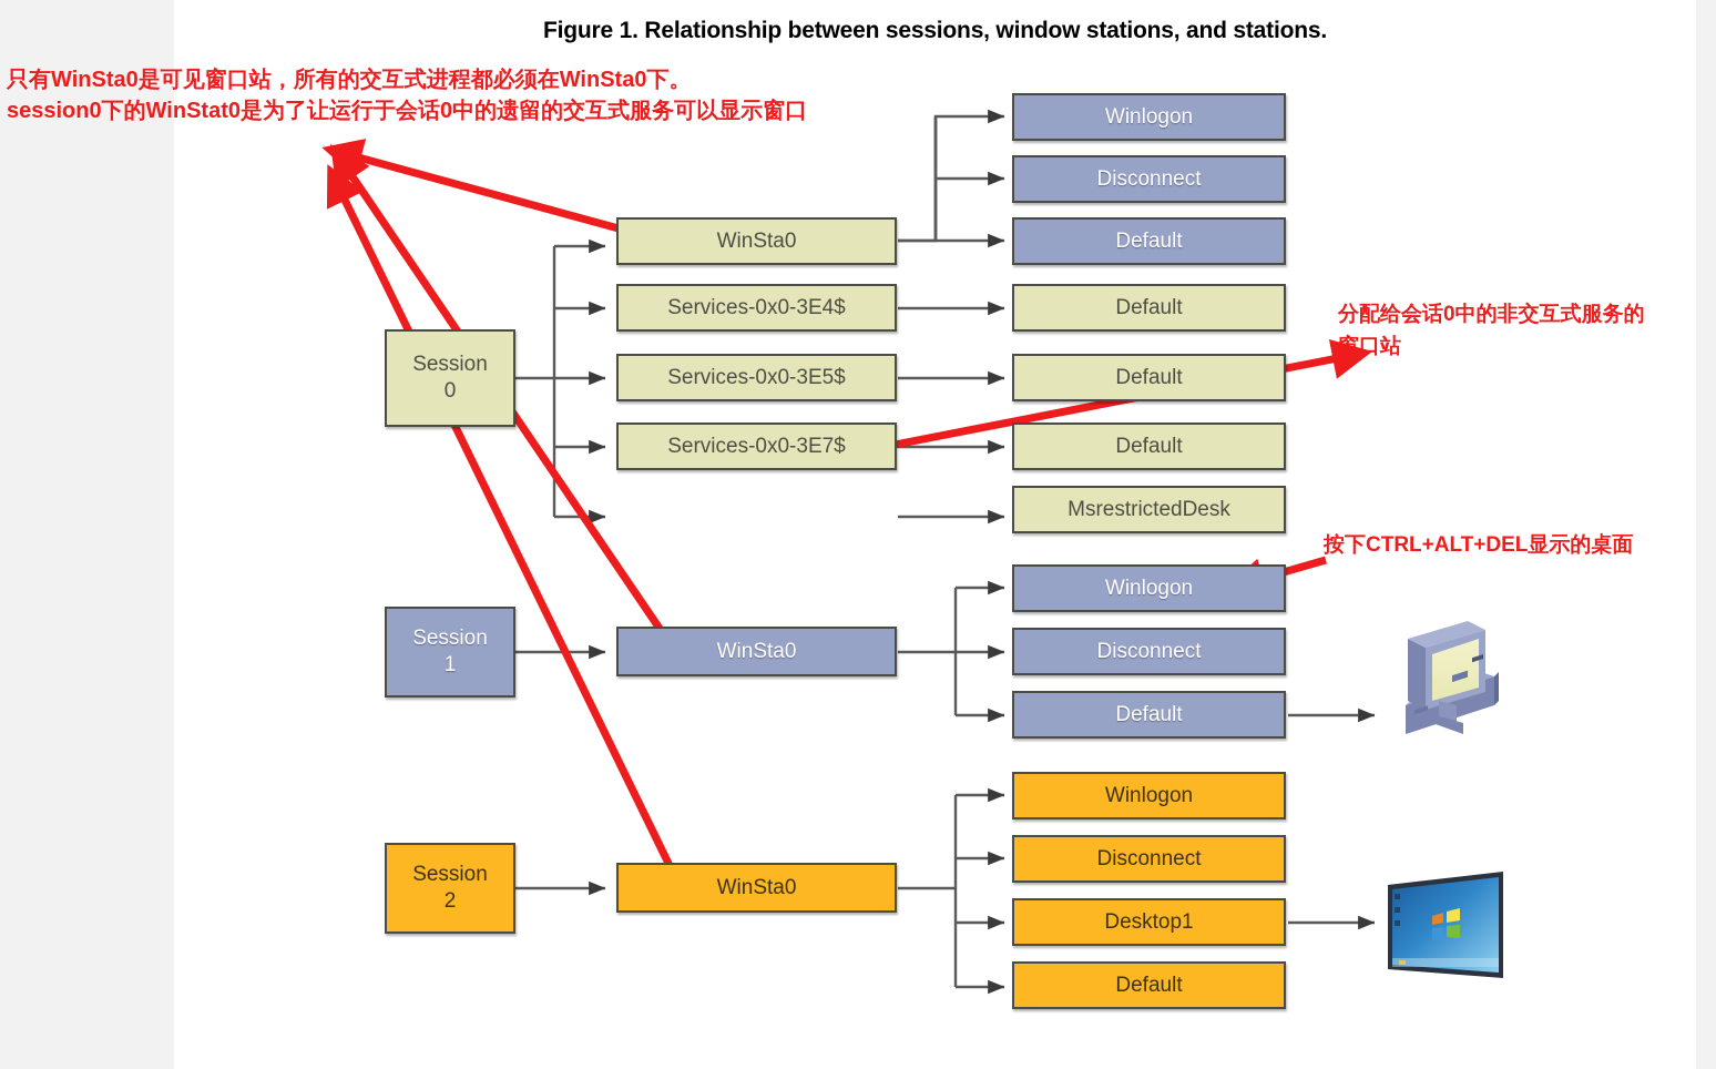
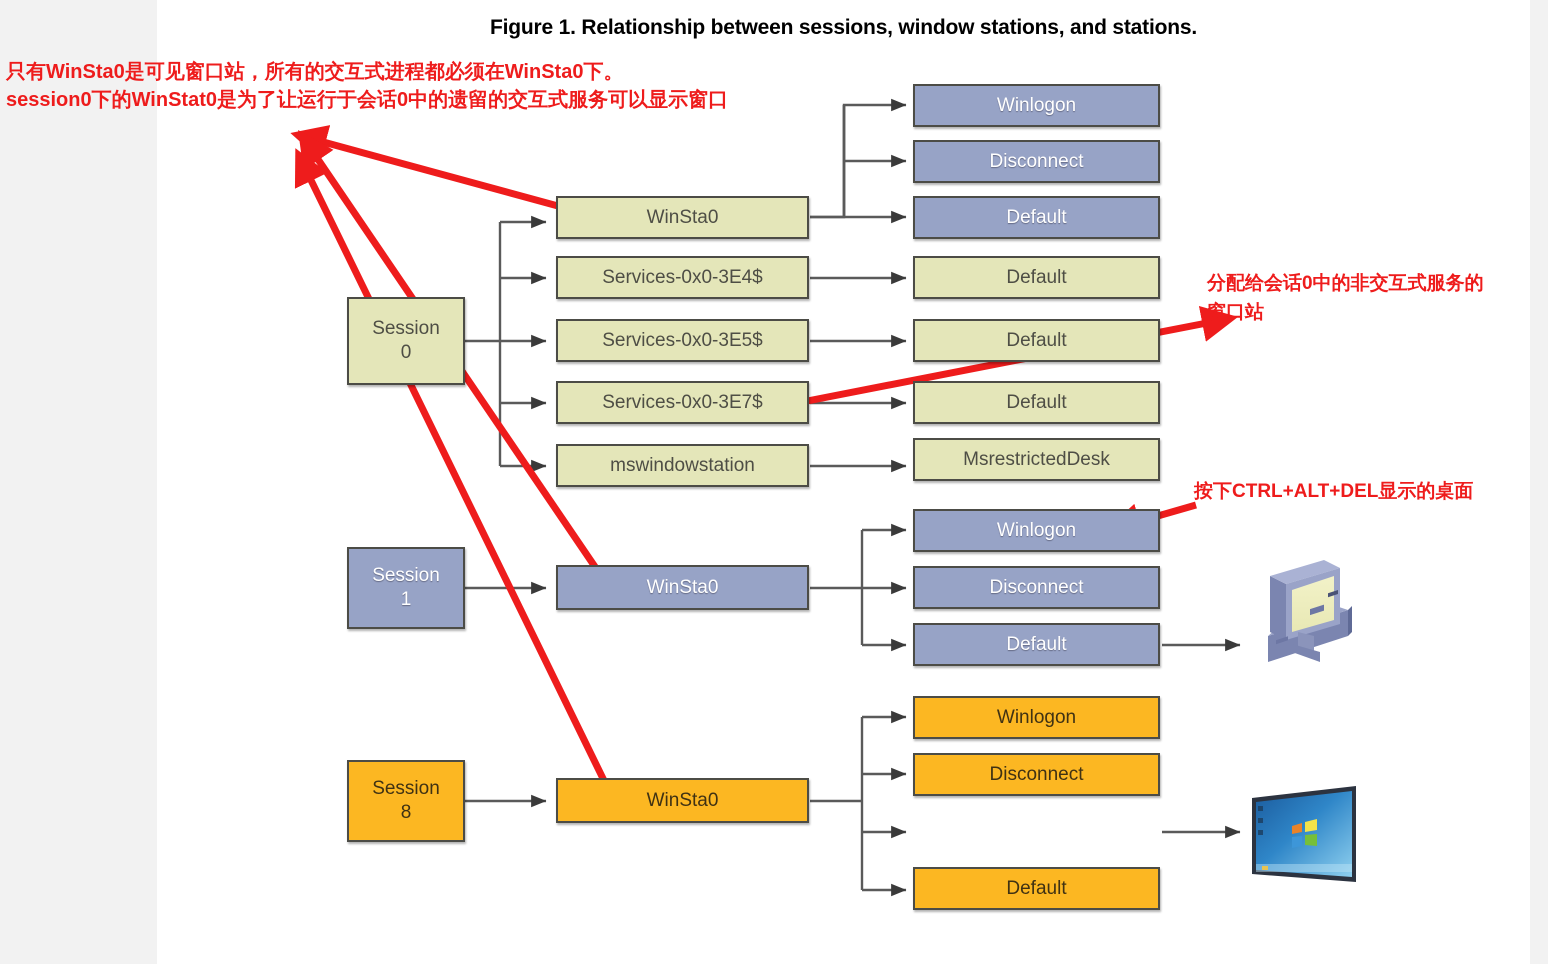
  Figure 1. Relationship between sessions, window stations, and stations.
  只有WinSta0是可见窗口站，所有的交互式进程都必须在WinSta0下。
  session0下的WinStat0是为了让运行于会话0中的遗留的交互式服务可以显示窗口
  分配给会话0中的非交互式服务的窗口站
  按下CTRL+ALT+DEL显示的桌面
  Session
  0
  WinSta0
  Services-0x0-3E4$
  Services-0x0-3E5$
  Services-0x0-3E7$
+ mswindowstation
  Winlogon
  Disconnect
  Default
  Default
  Default
  Default
  MsrestrictedDesk
  Session
  1
  WinSta0
  Winlogon
  Disconnect
  Default
  Session
- 2
+ 8
  WinSta0
  Winlogon
  Disconnect
- Desktop1
  Default
